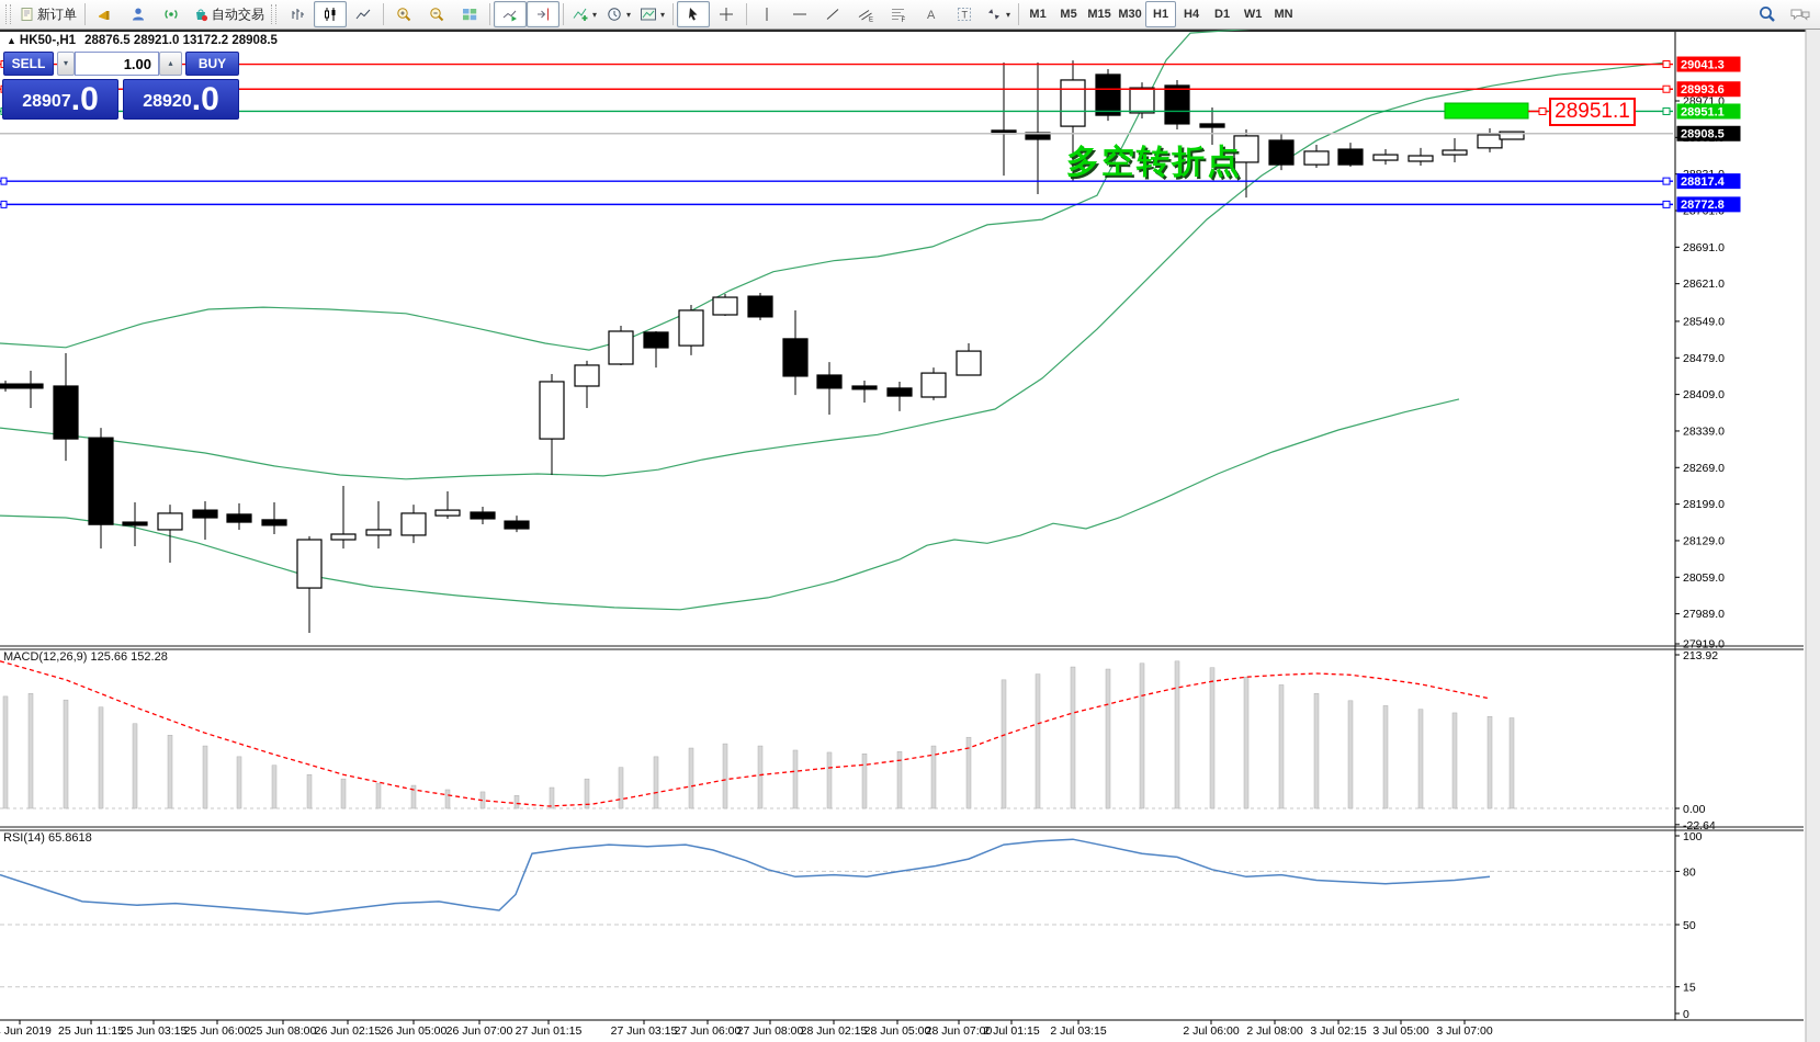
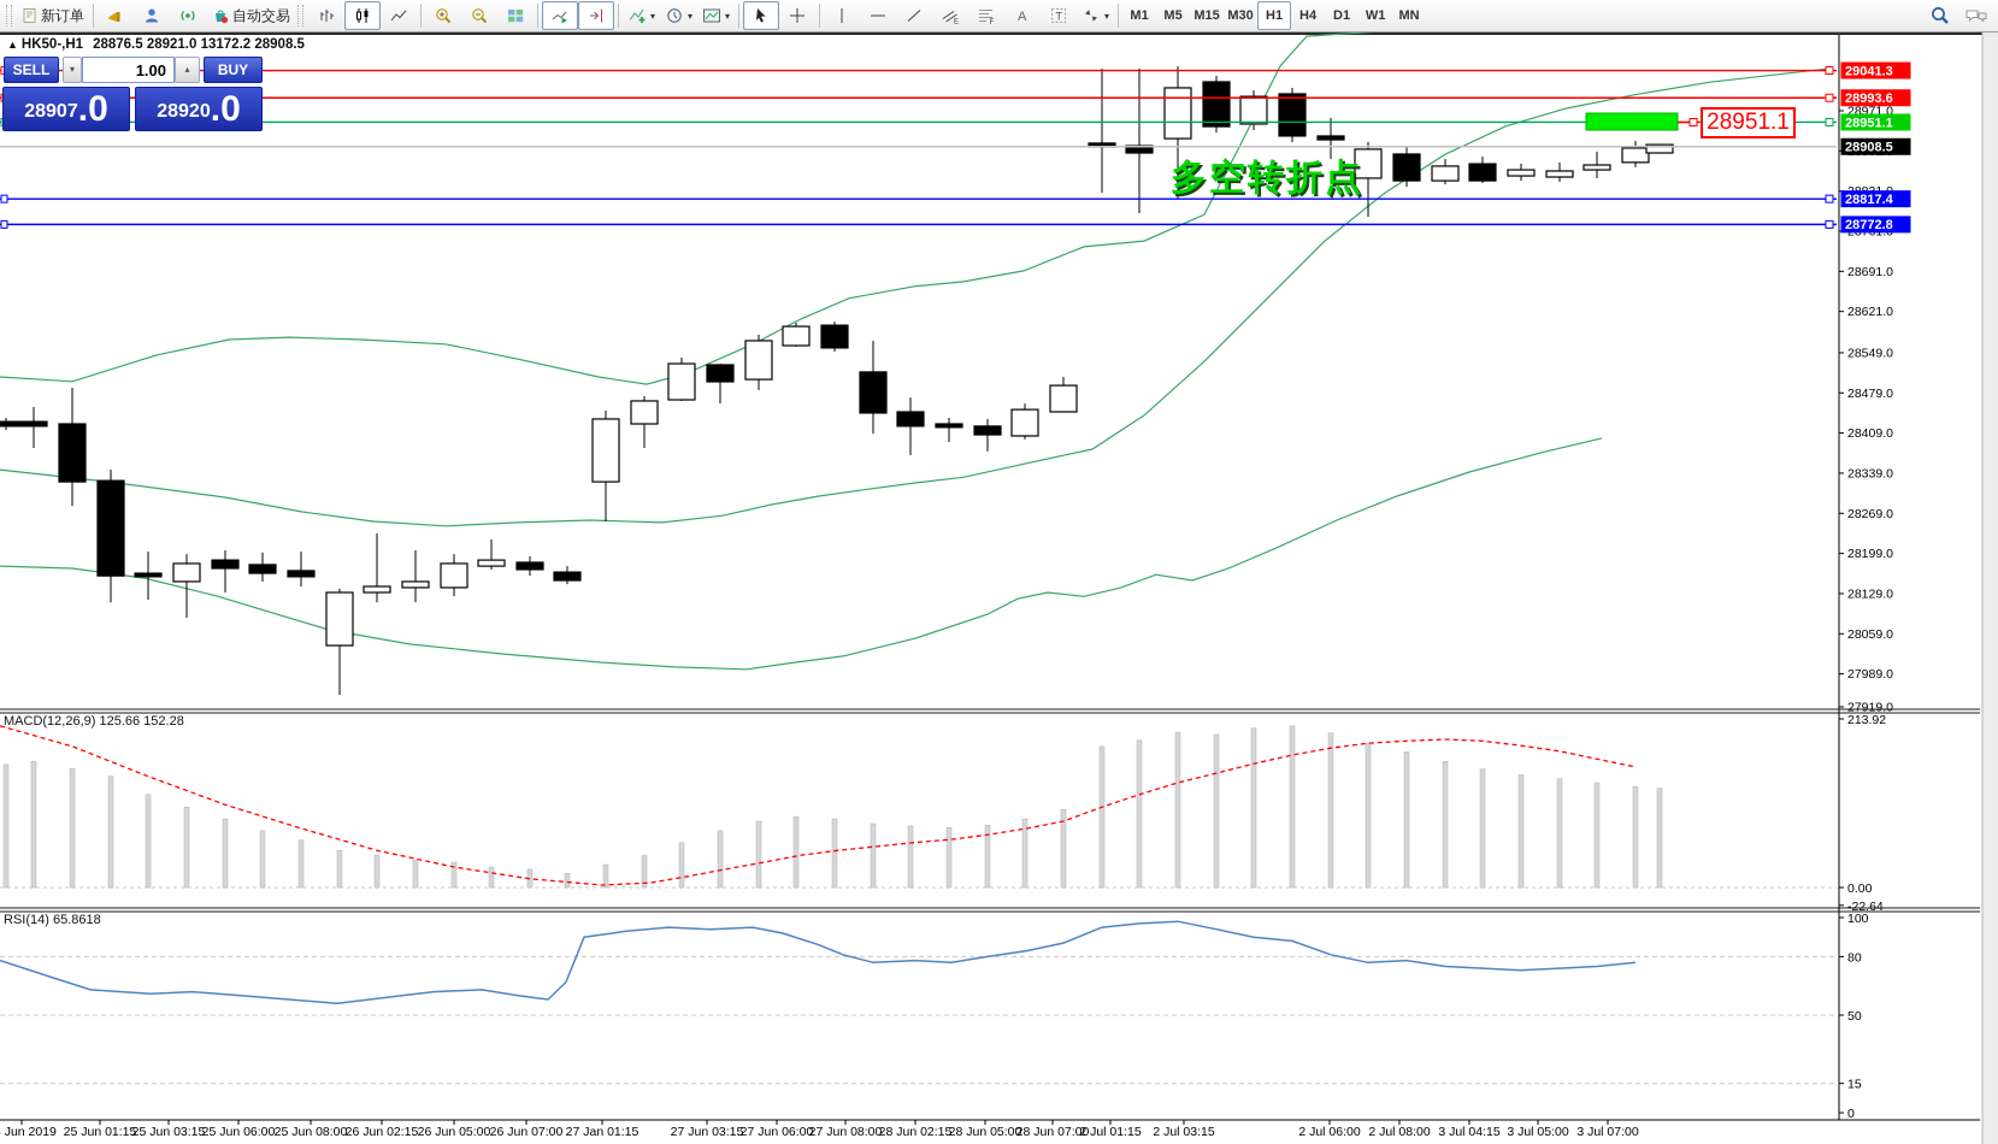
  新订单
  自动交易
  ▾
  ▾
  ▾
  A
  T
  ▾
  M1
  M5
  M15
  M30
  H1
  H4
  D1
  W1
  MN
  28971.0
  28691.0
  28621.0
  28549.0
  28479.0
  28409.0
  28339.0
  28269.0
  28199.0
  28129.0
  28059.0
  27989.0
  27919.0
  213.92
  0.00
  -22.64
  100
  80
  50
  15
  0
  29041.3
  28993.6
  28951.1
  28908.5
  28817.4
  28772.8
  Jun 2019
- 25 Jun 11:15
+ 25 Jun 01:15
  25 Jun 03:15
  25 Jun 06:00
  25 Jun 08:00
  26 Jun 02:15
  26 Jun 05:00
  26 Jun 07:00
- 27 Jun 01:15
+ 27 Jan 01:15
  27 Jun 03:15
  27 Jun 06:00
  27 Jun 08:00
  28 Jun 02:15
  28 Jun 05:00
  28 Jun 07:00
  2 Jul 01:15
  2 Jul 03:15
  2 Jul 06:00
  2 Jul 08:00
- 3 Jul 02:15
+ 3 Jul 04:15
  3 Jul 05:00
  3 Jul 07:00
  ▲ HK50-,H1 28876.5 28921.0 13172.2 28908.5
  SELL
  ▾
  1.00
  ▴
  BUY
  28907
  .0
  28920
  .0
  MACD(12,26,9) 125.66 152.28
  RSI(14) 65.8618
  多空转折点
  28951.1
